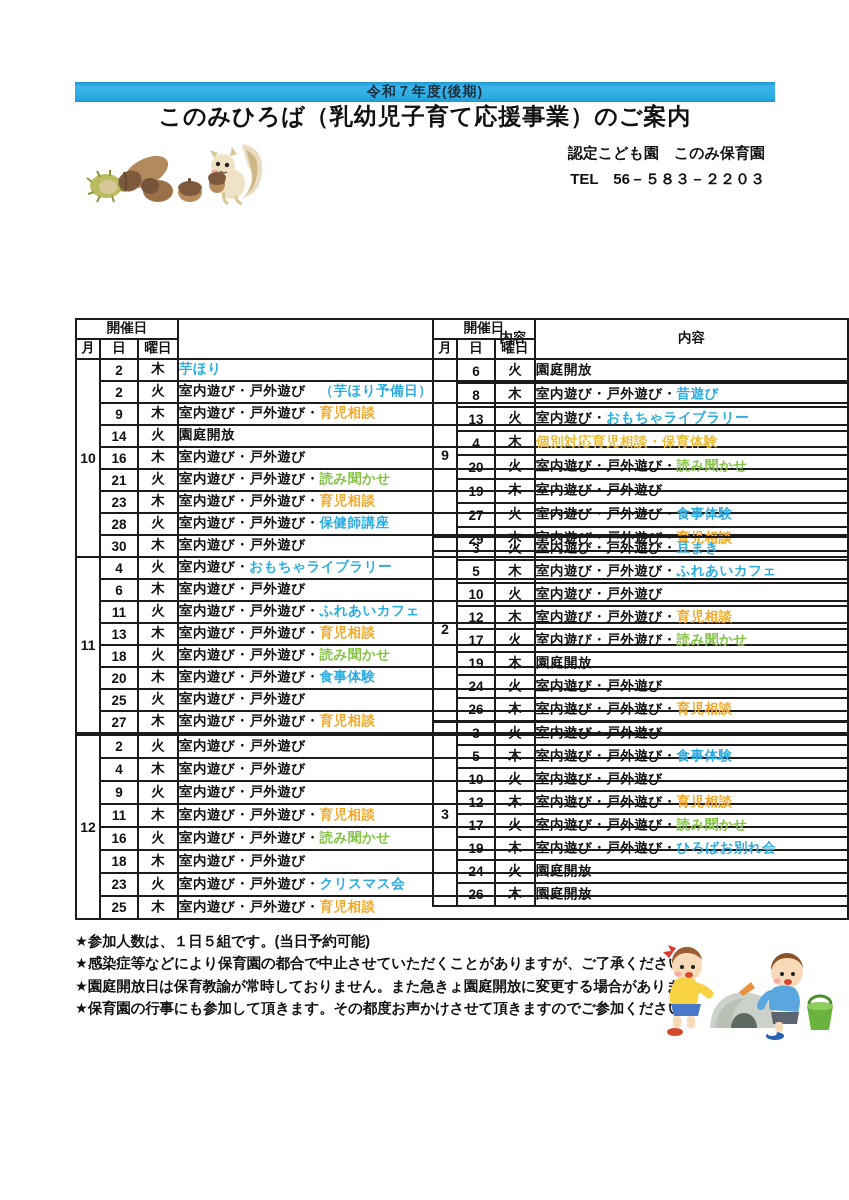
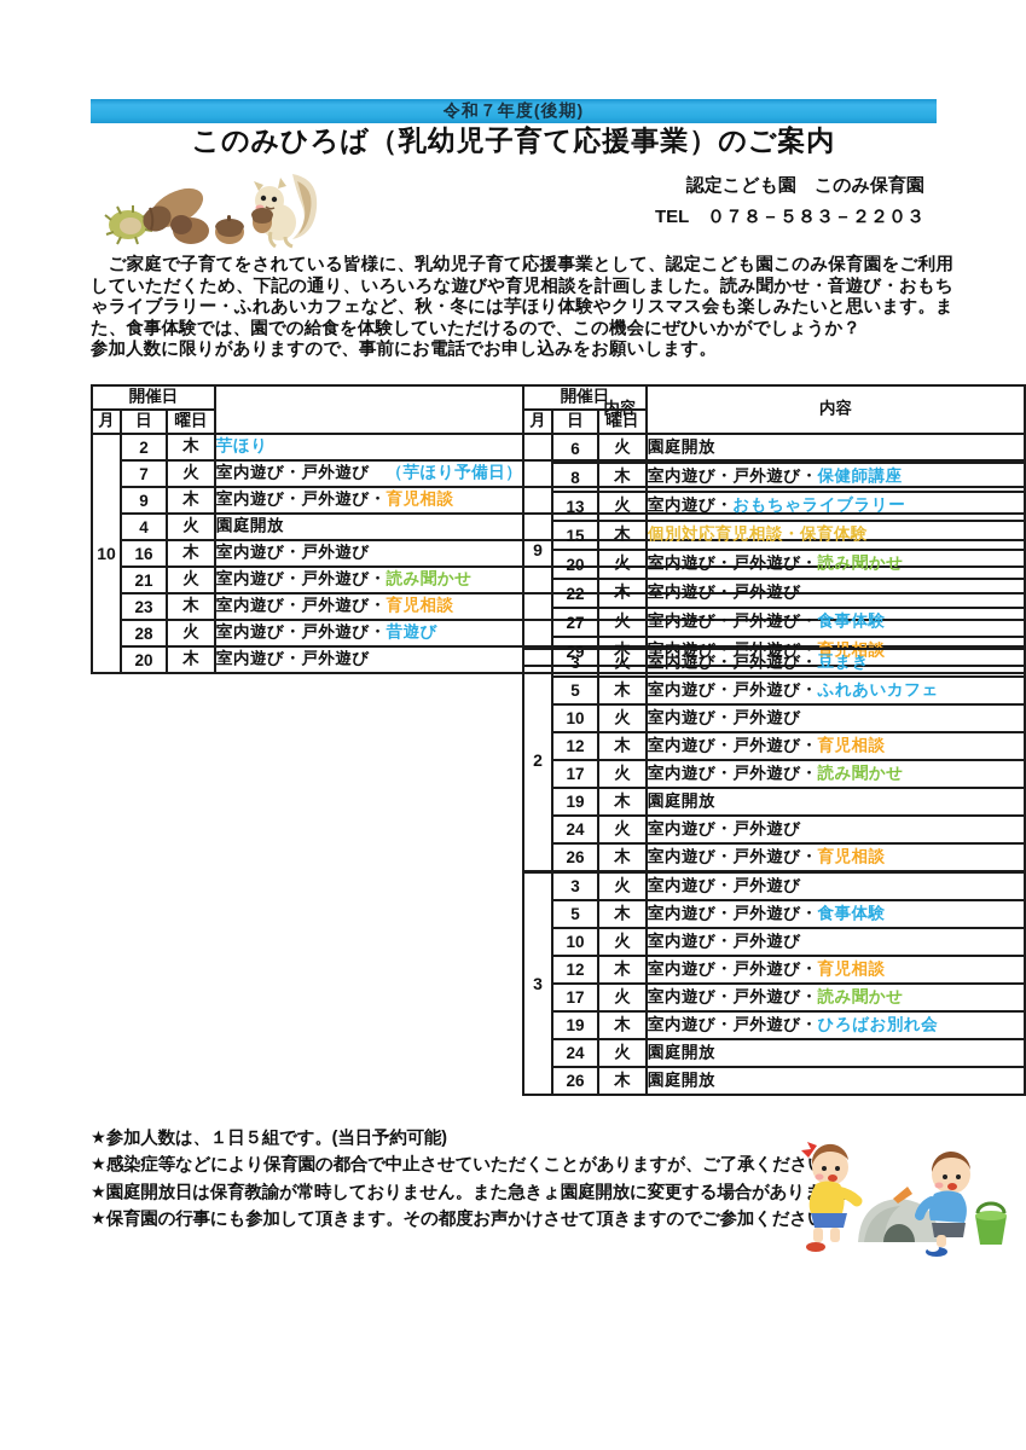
  令和７年度(後期)
  このみひろば（乳幼児子育て応援事業）のご案内
  認定こども園 このみ保育園
- TEL 56－５８３－２２０３
+ TEL ０７８－５８３－２２０３
+ ご家庭で子育てをされている皆様に、乳幼児子育て応援事業として、認定こども園このみ保育園をご利用していただくため、下記の通り、いろいろな遊びや育児相談を計画しました。読み聞かせ・音遊び・おもちゃライブラリー・ふれあいカフェなど、秋・冬には芋ほり体験やクリスマス会も楽しみたいと思います。また、食事体験では、園での給食を体験していただけるので、この機会にぜひいかがでしょうか？
+ 参加人数に限りがありますので、事前にお電話でお申し込みをお願いします。
  開催日	内容
  月	日	曜日
  10	2	木	芋ほり
- 2	火	室内遊び・戸外遊び （芋ほり予備日）
+ 7	火	室内遊び・戸外遊び （芋ほり予備日）
  9	木	室内遊び・戸外遊び・育児相談
- 14	火	園庭開放
+ 4	火	園庭開放
  16	木	室内遊び・戸外遊び
  21	火	室内遊び・戸外遊び・読み聞かせ
  23	木	室内遊び・戸外遊び・育児相談
- 28	火	室内遊び・戸外遊び・保健師講座
+ 28	火	室内遊び・戸外遊び・昔遊び
- 30	木	室内遊び・戸外遊び
+ 20	木	室内遊び・戸外遊び
- 11	4	火	室内遊び・おもちゃライブラリー
- 6	木	室内遊び・戸外遊び
- 11	火	室内遊び・戸外遊び・ふれあいカフェ
- 13	木	室内遊び・戸外遊び・育児相談
- 18	火	室内遊び・戸外遊び・読み聞かせ
- 20	木	室内遊び・戸外遊び・食事体験
- 25	火	室内遊び・戸外遊び
- 27	木	室内遊び・戸外遊び・育児相談
- 12	2	火	室内遊び・戸外遊び
- 4	木	室内遊び・戸外遊び
- 9	火	室内遊び・戸外遊び
- 11	木	室内遊び・戸外遊び・育児相談
- 16	火	室内遊び・戸外遊び・読み聞かせ
- 18	木	室内遊び・戸外遊び
- 23	火	室内遊び・戸外遊び・クリスマス会
- 25	木	室内遊び・戸外遊び・育児相談
  開催日	内容
  月	日	曜日
  9	6	火	園庭開放
- 8	木	室内遊び・戸外遊び・昔遊び
+ 8	木	室内遊び・戸外遊び・保健師講座
  13	火	室内遊び・おもちゃライブラリー
- 4	木	個別対応育児相談・保育体験
+ 15	木	個別対応育児相談・保育体験
  20	火	室内遊び・戸外遊び・読み聞かせ
- 19	木	室内遊び・戸外遊び
+ 22	木	室内遊び・戸外遊び
  27	火	室内遊び・戸外遊び・食事体験
  29	木	室内遊び・戸外遊び・育児相談
  2	3	火	室内遊び・戸外遊び・豆まき
  5	木	室内遊び・戸外遊び・ふれあいカフェ
  10	火	室内遊び・戸外遊び
  12	木	室内遊び・戸外遊び・育児相談
  17	火	室内遊び・戸外遊び・読み聞かせ
  19	木	園庭開放
  24	火	室内遊び・戸外遊び
  26	木	室内遊び・戸外遊び・育児相談
  3	3	火	室内遊び・戸外遊び
  5	木	室内遊び・戸外遊び・食事体験
  10	火	室内遊び・戸外遊び
  12	木	室内遊び・戸外遊び・育児相談
  17	火	室内遊び・戸外遊び・読み聞かせ
  19	木	室内遊び・戸外遊び・ひろばお別れ会
  24	火	園庭開放
  26	木	園庭開放
  ★参加人数は、１日５組です。(当日予約可能)
  ★感染症等などにより保育園の都合で中止させていただくことがありますが、ご了承くださ
  ★園庭開放日は保育教諭が常時しておりません。また急きょ園庭開放に変更する場合があり
  ★保育園の行事にも参加して頂きます。その都度お声かけさせて頂きますのでご参加くださ
